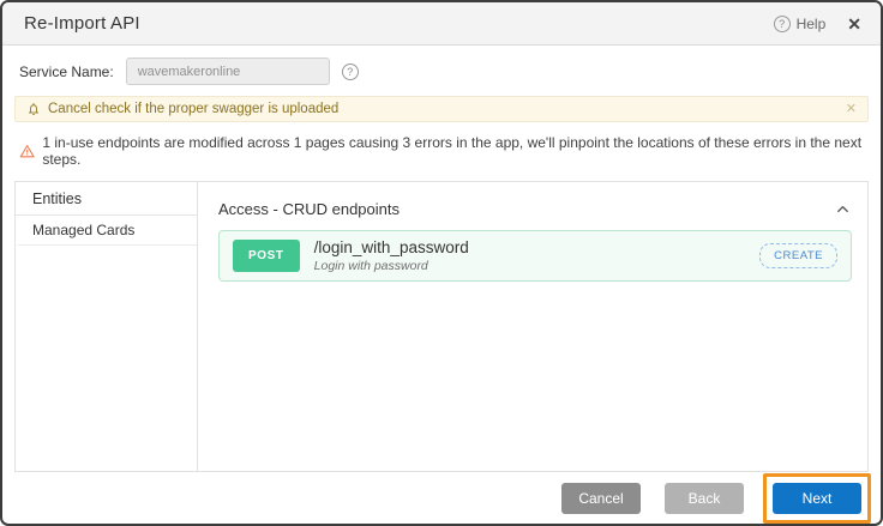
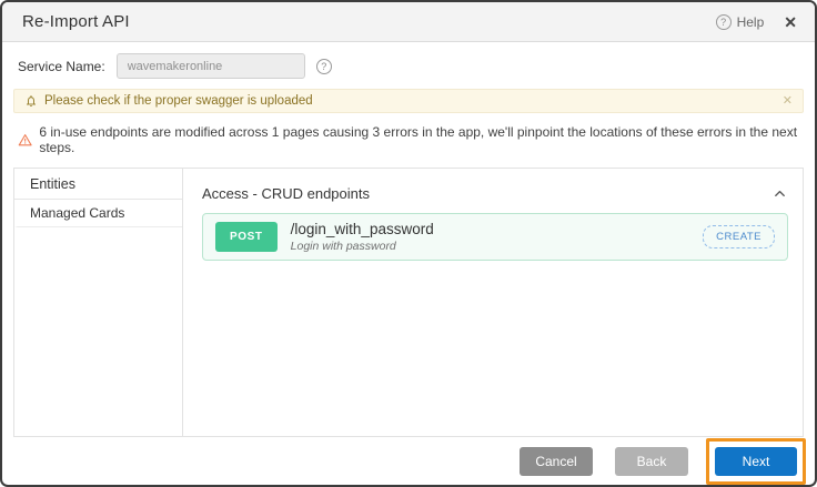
  Re-Import API
  ?
  Help
  ✕
  Service Name:
  wavemakeronline
  ?
- Cancel check if the proper swagger is uploaded
+ Please check if the proper swagger is uploaded
  ✕
- 1 in-use endpoints are modified across 1 pages causing 3 errors in the app, we'll pinpoint the locations of these errors in the next steps.
+ 6 in-use endpoints are modified across 1 pages causing 3 errors in the app, we'll pinpoint the locations of these errors in the next steps.
  Entities
  Managed Cards
  Access - CRUD endpoints
  POST
  /login_with_password
  Login with password
  CREATE
  Cancel
  Back
  Next
